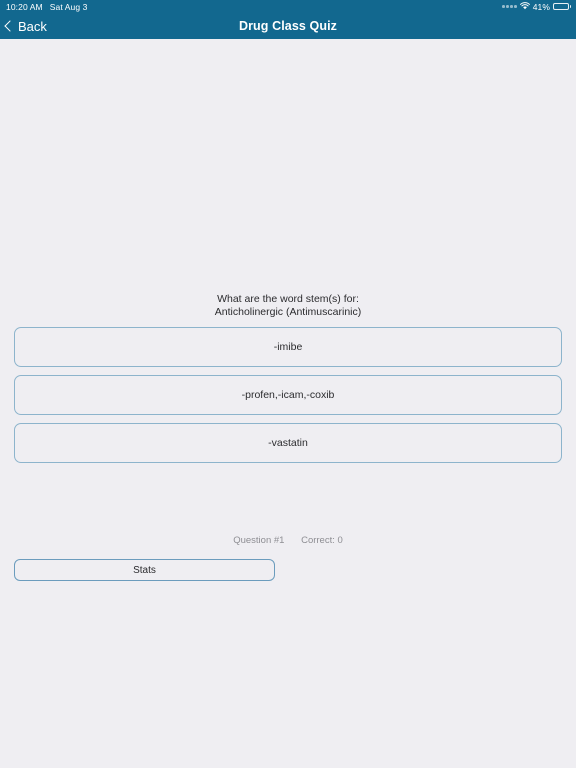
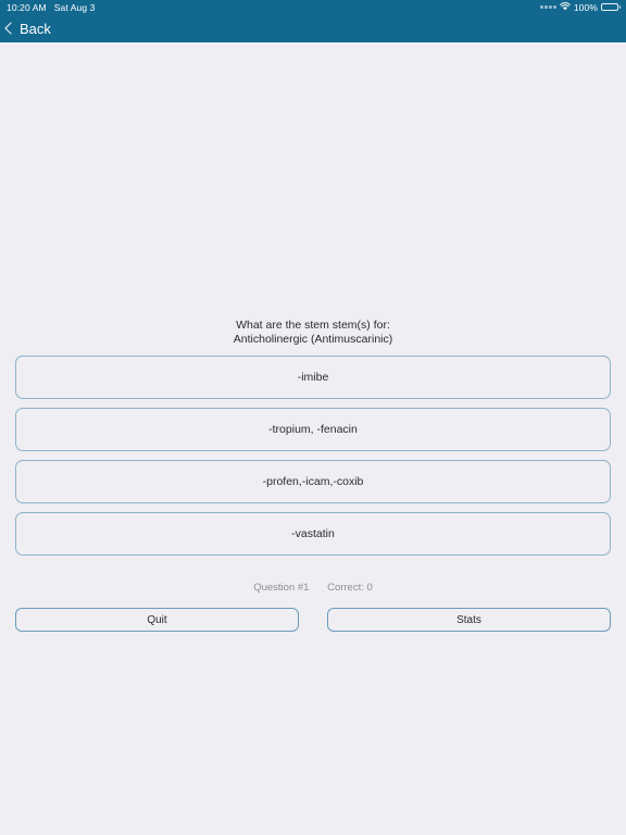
  10:20 AM
  Sat Aug 3
- 41%
+ 100%
  Back
- Drug Class Quiz
- What are the word stem(s) for:
+ What are the stem stem(s) for:
  Anticholinergic (Antimuscarinic)
  -imibe
+ -tropium, -fenacin
  -profen,-icam,-coxib
  -vastatin
  Question #1 Correct: 0
+ Quit
  Stats
